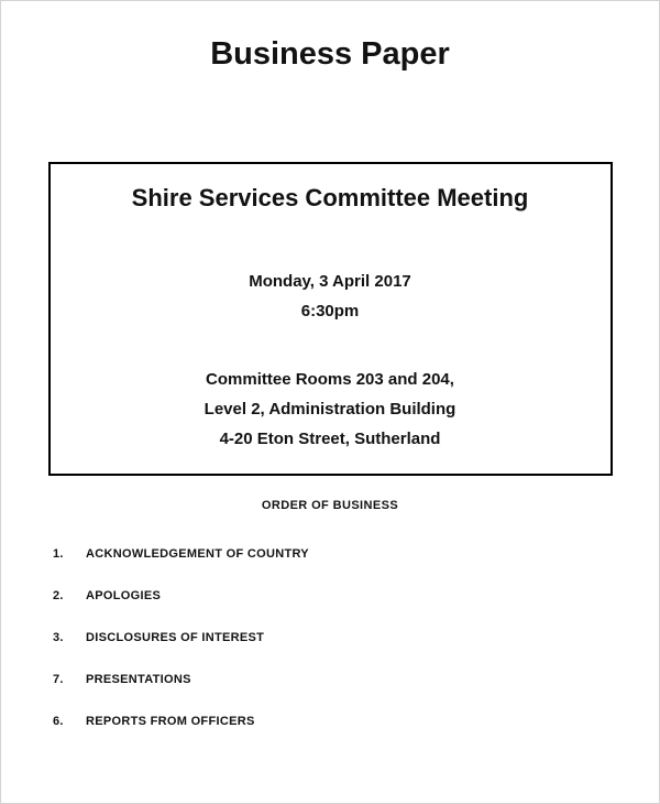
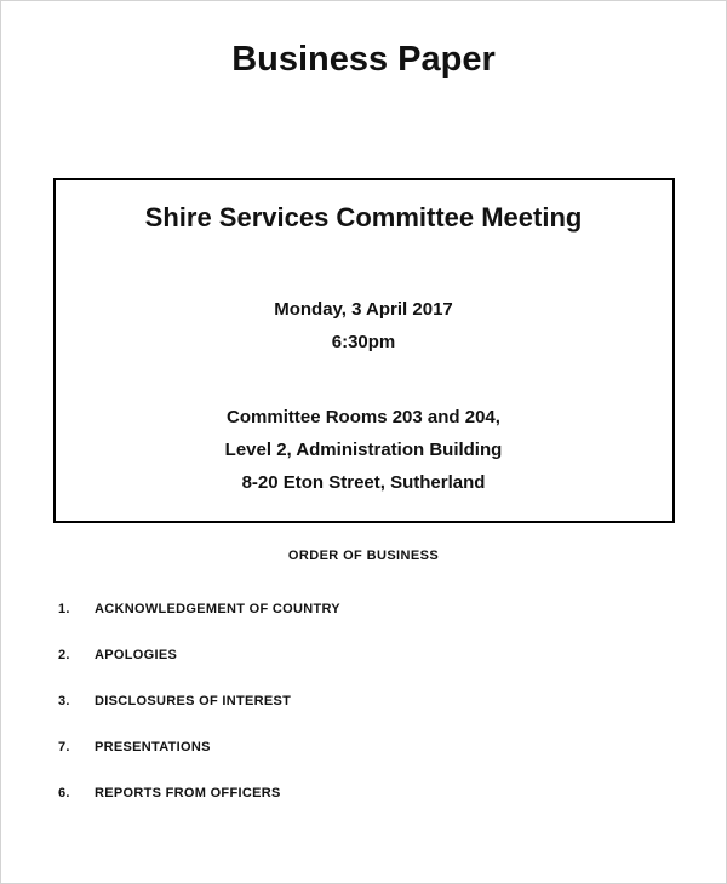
  Business Paper
  Shire Services Committee Meeting
  Monday, 3 April 2017
  6:30pm
  Committee Rooms 203 and 204,
  Level 2, Administration Building
- 4-20 Eton Street, Sutherland
+ 8-20 Eton Street, Sutherland
  ORDER OF BUSINESS
  1.
  ACKNOWLEDGEMENT OF COUNTRY
  2.
  APOLOGIES
  3.
  DISCLOSURES OF INTEREST
  7.
  PRESENTATIONS
  6.
  REPORTS FROM OFFICERS
